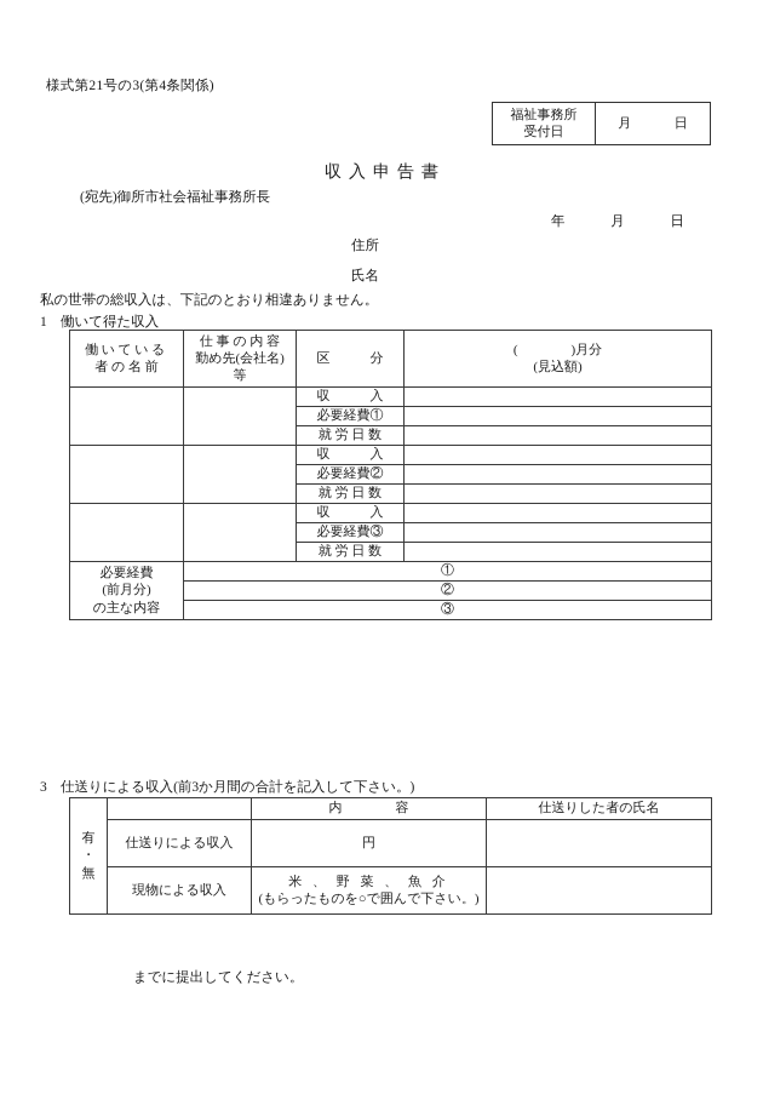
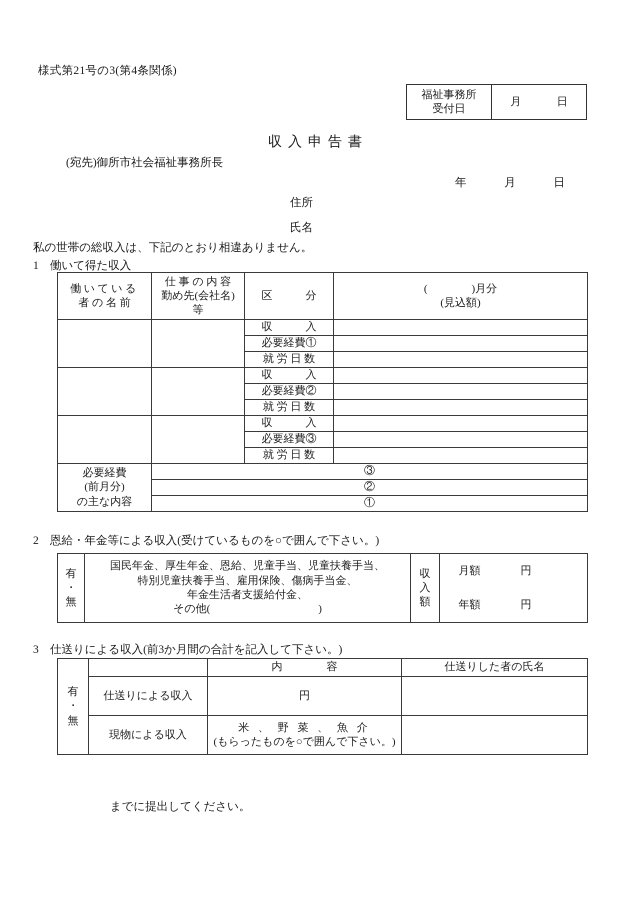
  様式第21号の3(第4条関係)
  福祉事務所 受付日	月 日
  収入申告書
  (宛先)御所市社会福祉事務所長
  年 月 日
  住所
  氏名
  私の世帯の総収入は、下記のとおり相違ありません。
  1 働いて得た収入
  働いている 者 の 名 前	仕 事 の 内 容 勤め先(会社名) 等	区 分	( )月分 (見込額)
  		収 入
  必要経費①
  就 労 日 数
  		収 入
  必要経費②
  就 労 日 数
  		収 入
  必要経費③
  就 労 日 数
- 必要経費 (前月分) の主な内容	①
+ 必要経費 (前月分) の主な内容	③
  ②
- ③
+ ①
+ 2 恩給・年金等による収入(受けているものを○で囲んで下さい。)
+ 有 ・ 無	国民年金、厚生年金、恩給、児童手当、児童扶養手当、 特別児童扶養手当、雇用保険、傷病手当金、 年金生活者支援給付金、 その他( )	収 入 額	月額 円 年額 円
  3 仕送りによる収入(前3か月間の合計を記入して下さい。)
  有 ・ 無		内 容	仕送りした者の氏名
  仕送りによる収入	円
  現物による収入	米 、 野 菜 、 魚 介 (もらったものを○で囲んで下さい。)
  までに提出してください。
